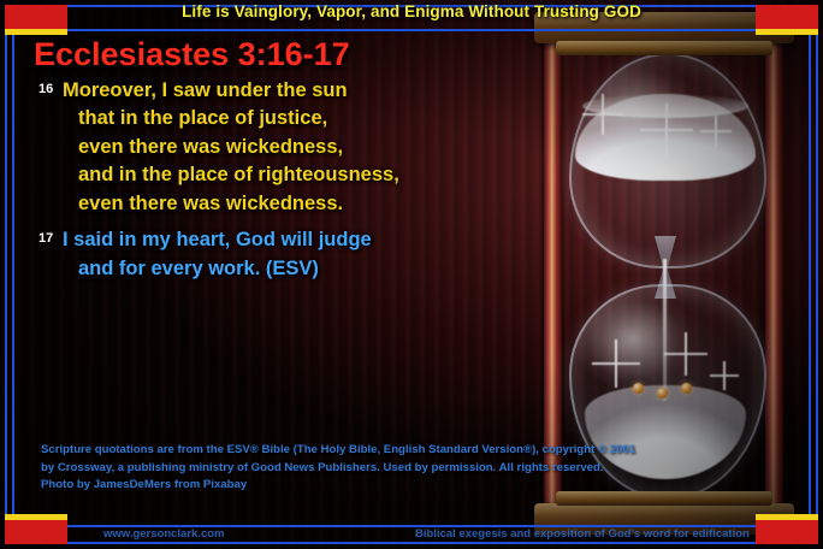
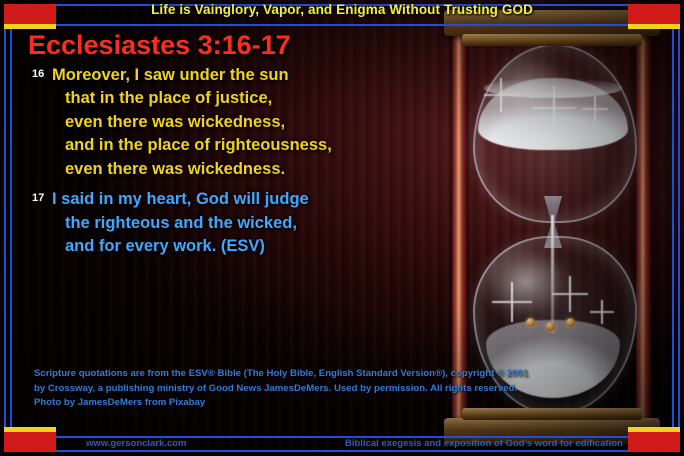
  Life is Vainglory, Vapor, and Enigma Without Trusting GOD
  Ecclesiastes 3:16-17
  16
  Moreover, I saw under the sun
  that in the place of justice,
  even there was wickedness,
  and in the place of righteousness,
  even there was wickedness.
  17
  I said in my heart, God will judge
+ the righteous and the wicked,
  and for every work. (ESV)
  Scripture quotations are from the ESV® Bible (The Holy Bible, English Standard Version®), copyright © 2001
- by Crossway, a publishing ministry of Good News Publishers. Used by permission. All rights reserved.
+ by Crossway, a publishing ministry of Good News JamesDeMers. Used by permission. All rights reserved.
  Photo by JamesDeMers from Pixabay
  www.gersonclark.com
  Biblical exegesis and exposition of God’s word for edification
